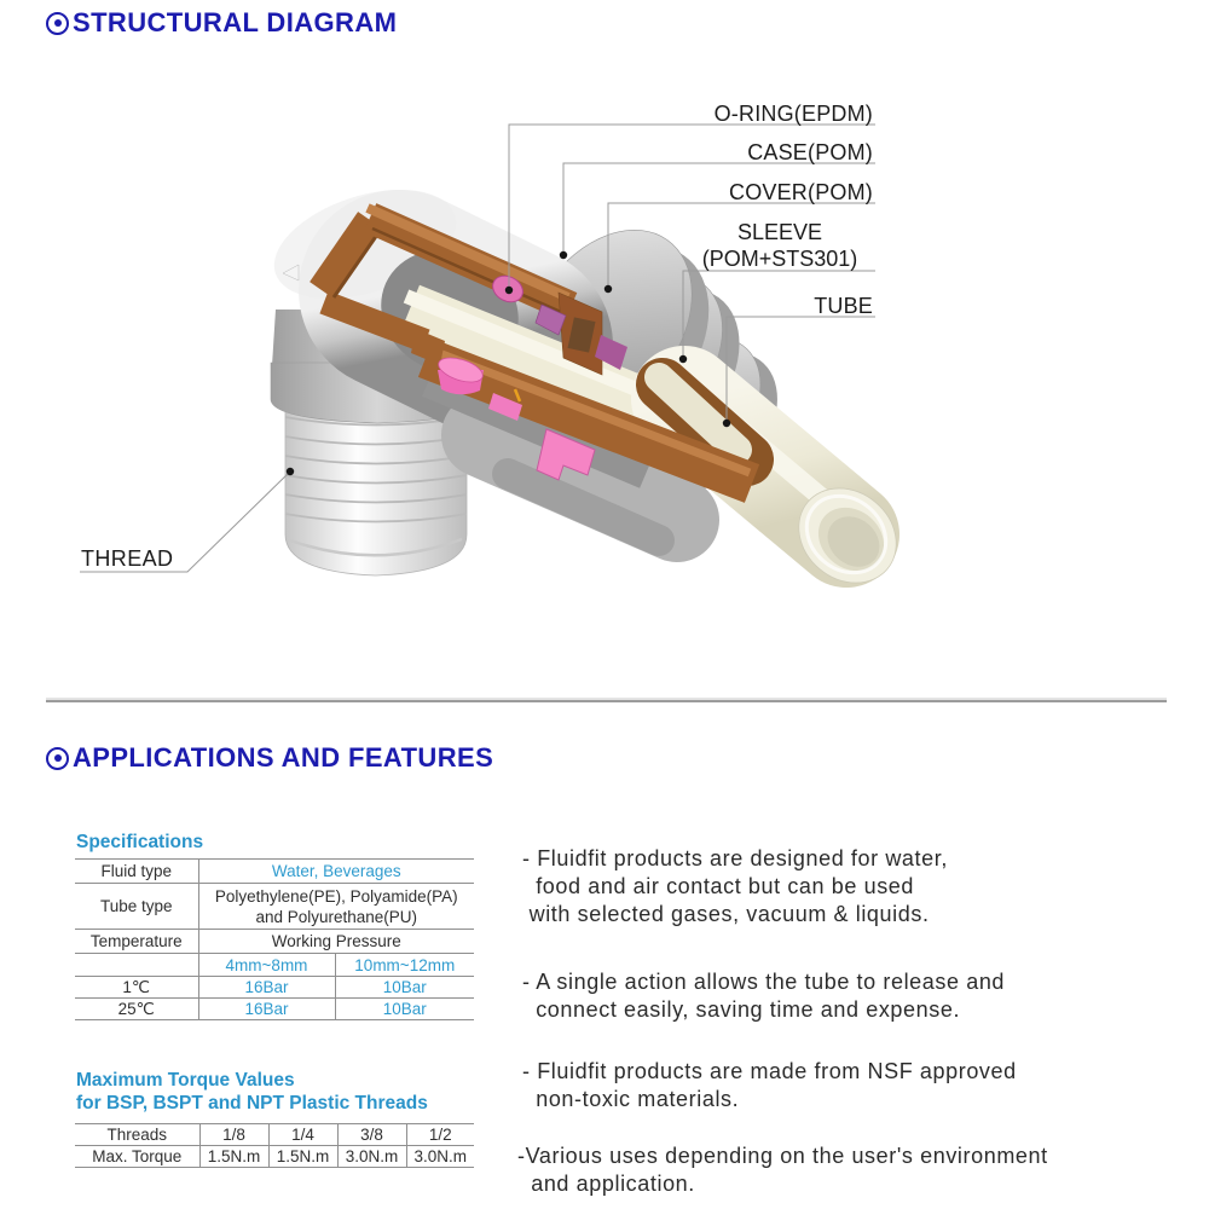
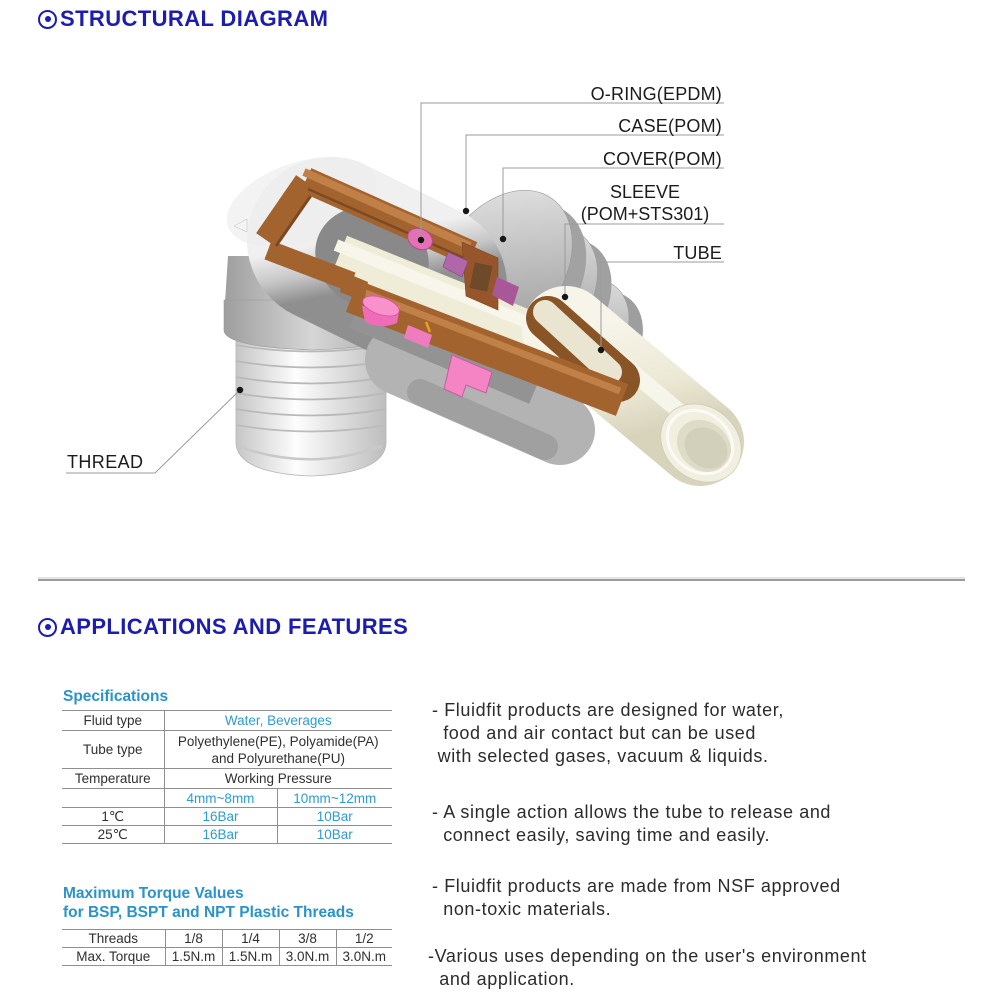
  STRUCTURAL DIAGRAM
  O-RING(EPDM)
  CASE(POM)
  COVER(POM)
  SLEEVE
  (POM+STS301)
  TUBE
  THREAD
  APPLICATIONS AND FEATURES
  Specifications
  Fluid type	Water, Beverages
  Tube type	Polyethylene(PE), Polyamide(PA) and Polyurethane(PU)
  Temperature	Working Pressure
  	4mm~8mm	10mm~12mm
  1℃	16Bar	10Bar
  25℃	16Bar	10Bar
  Maximum Torque Values
  for BSP, BSPT and NPT Plastic Threads
  Threads	1/8	1/4	3/8	1/2
  Max. Torque	1.5N.m	1.5N.m	3.0N.m	3.0N.m
  - Fluidfit products are designed for water,
  food and air contact but can be used
  with selected gases, vacuum & liquids.
  - A single action allows the tube to release and
- connect easily, saving time and expense.
+ connect easily, saving time and easily.
  - Fluidfit products are made from NSF approved
  non-toxic materials.
  -Various uses depending on the user's environment
  and application.
